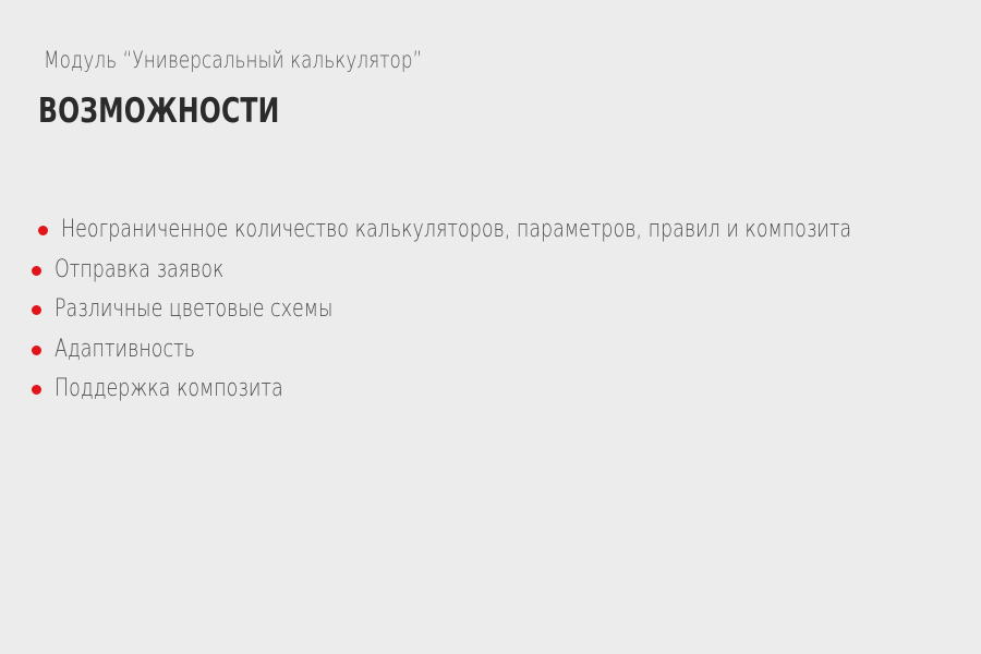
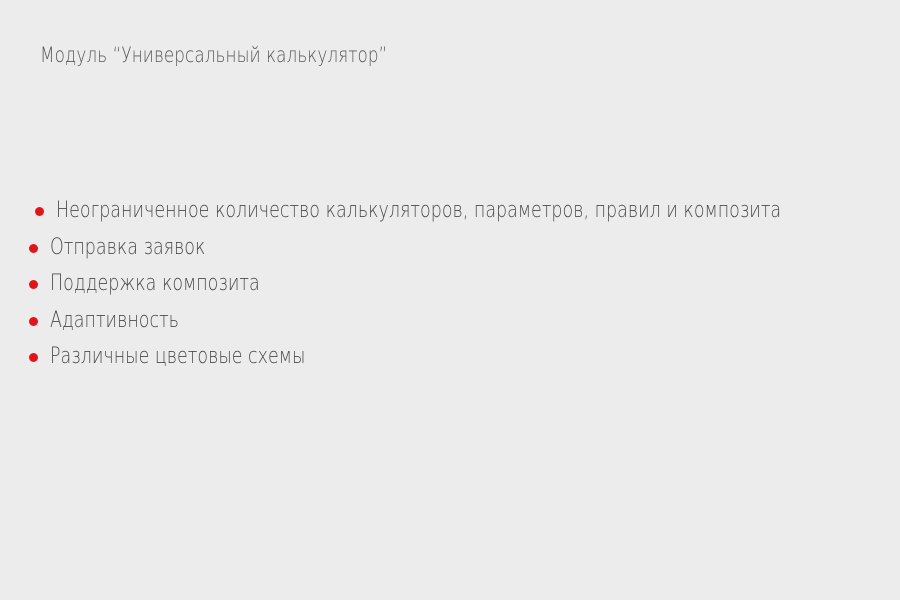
  Модуль “Универсальный калькулятор”
- ВОЗМОЖНОСТИ
  Неограниченное количество калькуляторов, параметров, правил и композита
  Отправка заявок
- Различные цветовые схемы
+ Поддержка композита
  Адаптивность
- Поддержка композита
+ Различные цветовые схемы
